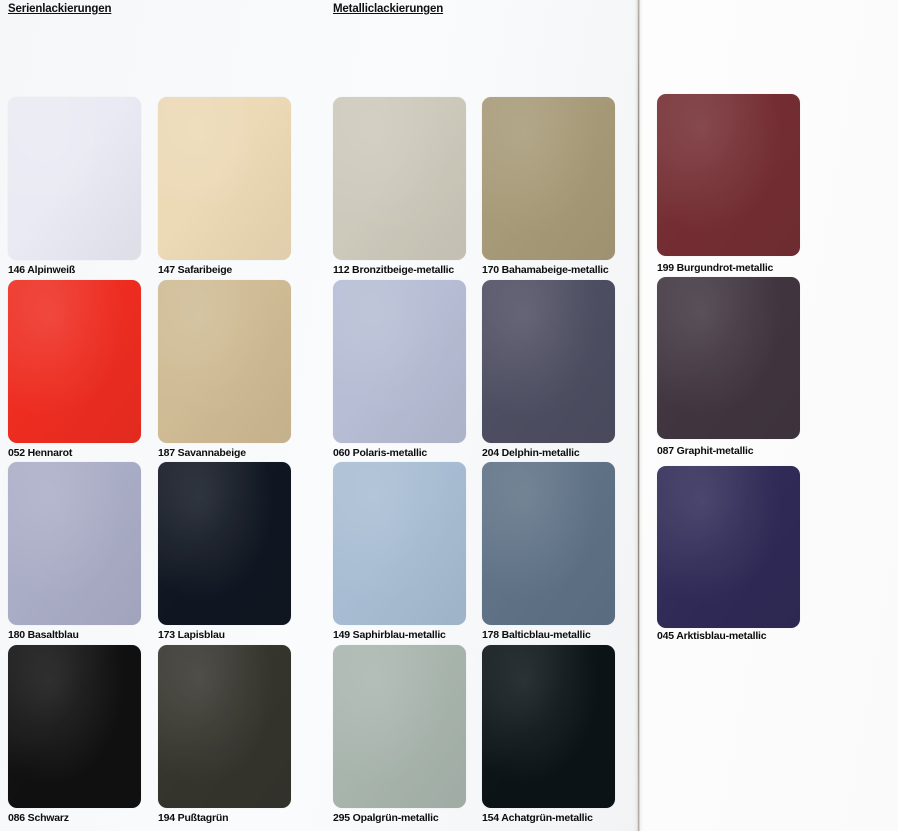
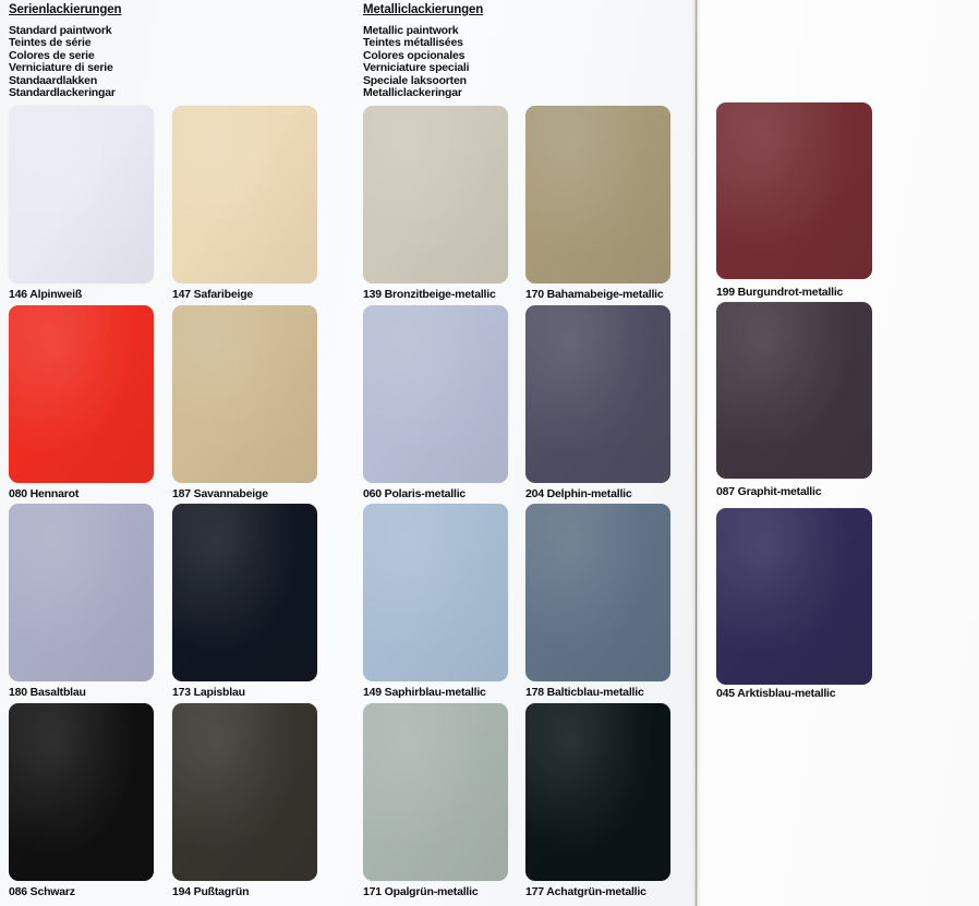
  Serienlackierungen
+ Standard paintwork
+ Teintes de série
+ Colores de serie
+ Verniciature di serie
+ Standaardlakken
+ Standardlackeringar
  Metalliclackierungen
+ Metallic paintwork
+ Teintes métallisées
+ Colores opcionales
+ Verniciature speciali
+ Speciale laksoorten
+ Metalliclackeringar
  146 Alpinweiß
  147 Safaribeige
- 052 Hennarot
+ 080 Hennarot
  187 Savannabeige
  180 Basaltblau
  173 Lapisblau
  086 Schwarz
  194 Pußtagrün
- 112 Bronzitbeige-metallic
+ 139 Bronzitbeige-metallic
  170 Bahamabeige-metallic
  060 Polaris-metallic
  204 Delphin-metallic
  149 Saphirblau-metallic
  178 Balticblau-metallic
- 295 Opalgrün-metallic
+ 171 Opalgrün-metallic
- 154 Achatgrün-metallic
+ 177 Achatgrün-metallic
  199 Burgundrot-metallic
  087 Graphit-metallic
  045 Arktisblau-metallic
